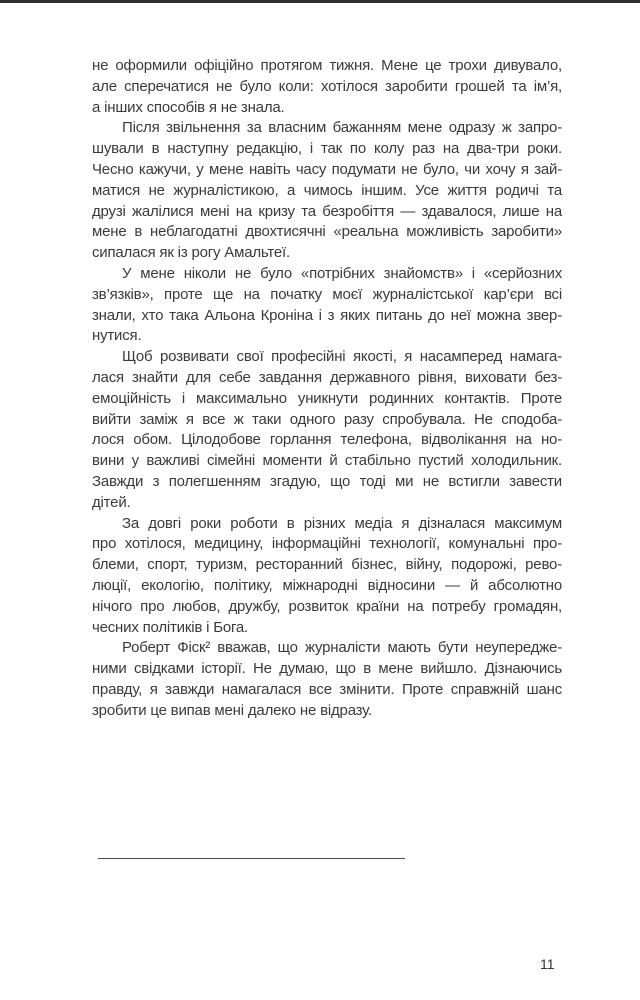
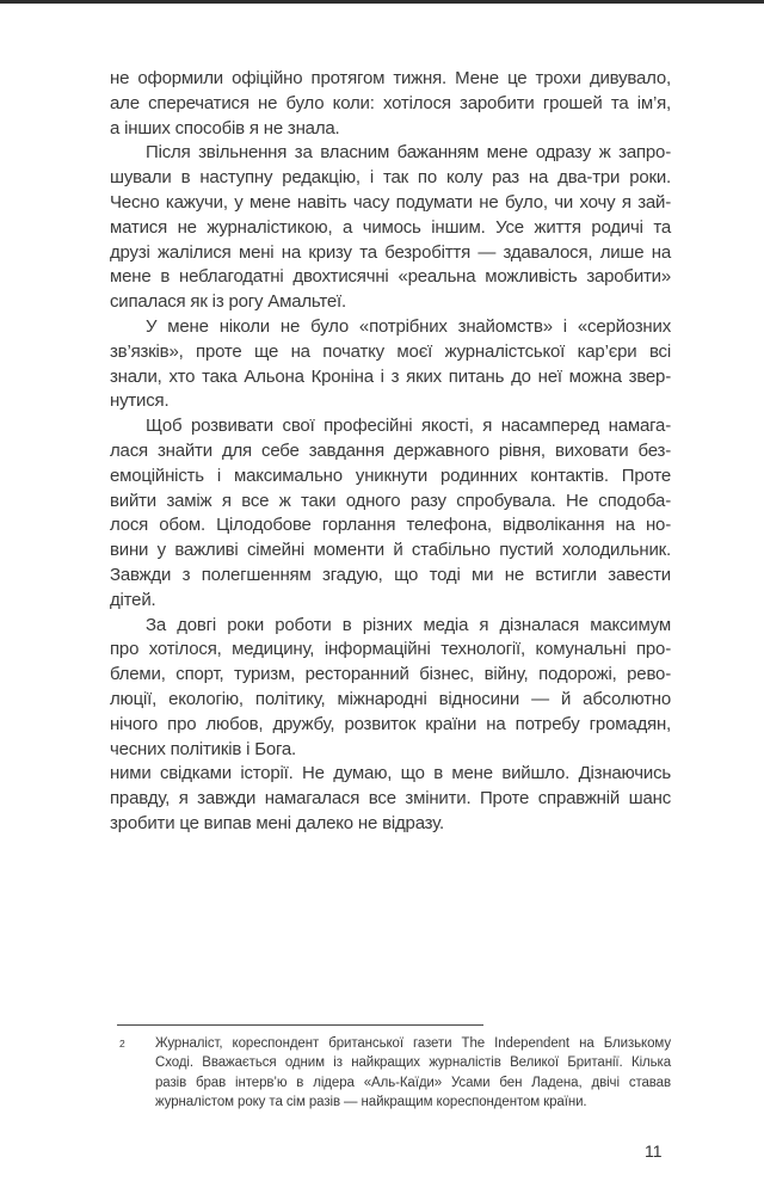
  не оформили офіційно протягом тижня. Мене це трохи дивувало,
  але сперечатися не було коли: хотілося заробити грошей та ім’я,
  а інших способів я не знала.
  Після звільнення за власним бажанням мене одразу ж запро-
  шували в наступну редакцію, і так по колу раз на два-три роки.
  Чесно кажучи, у мене навіть часу подумати не було, чи хочу я зай-
  матися не журналістикою, а чимось іншим. Усе життя родичі та
  друзі жалілися мені на кризу та безробіття — здавалося, лише на
  мене в неблагодатні двохтисячні «реальна можливість заробити»
  сипалася як із рогу Амальтеї.
  У мене ніколи не було «потрібних знайомств» і «серйозних
  зв’язків», проте ще на початку моєї журналістської кар’єри всі
  знали, хто така Альона Кроніна і з яких питань до неї можна звер-
  нутися.
  Щоб розвивати свої професійні якості, я насамперед намага-
  лася знайти для себе завдання державного рівня, виховати без-
  емоційність і максимально уникнути родинних контактів. Проте
  вийти заміж я все ж таки одного разу спробувала. Не сподоба-
  лося обом. Цілодобове горлання телефона, відволікання на но-
  вини у важливі сімейні моменти й стабільно пустий холодильник.
  Завжди з полегшенням згадую, що тоді ми не встигли завести
  дітей.
  За довгі роки роботи в різних медіа я дізналася максимум
  про хотілося, медицину, інформаційні технології, комунальні про-
  блеми, спорт, туризм, ресторанний бізнес, війну, подорожі, рево-
  люції, екологію, політику, міжнародні відносини — й абсолютно
  нічого про любов, дружбу, розвиток країни на потребу громадян,
  чесних політиків і Бога.
- Роберт Фіск² вважав, що журналісти мають бути неупередже-
  ними свідками історії. Не думаю, що в мене вийшло. Дізнаючись
  правду, я завжди намагалася все змінити. Проте справжній шанс
  зробити це випав мені далеко не відразу.
+ 2
+ Журналіст, кореспондент британської газети The Independent на Близькому
+ Сході. Вважається одним із найкращих журналістів Великої Британії. Кілька
+ разів брав інтерв’ю в лідера «Аль-Каїди» Усами бен Ладена, двічі ставав
+ журналістом року та сім разів — найкращим кореспондентом країни.
  11
